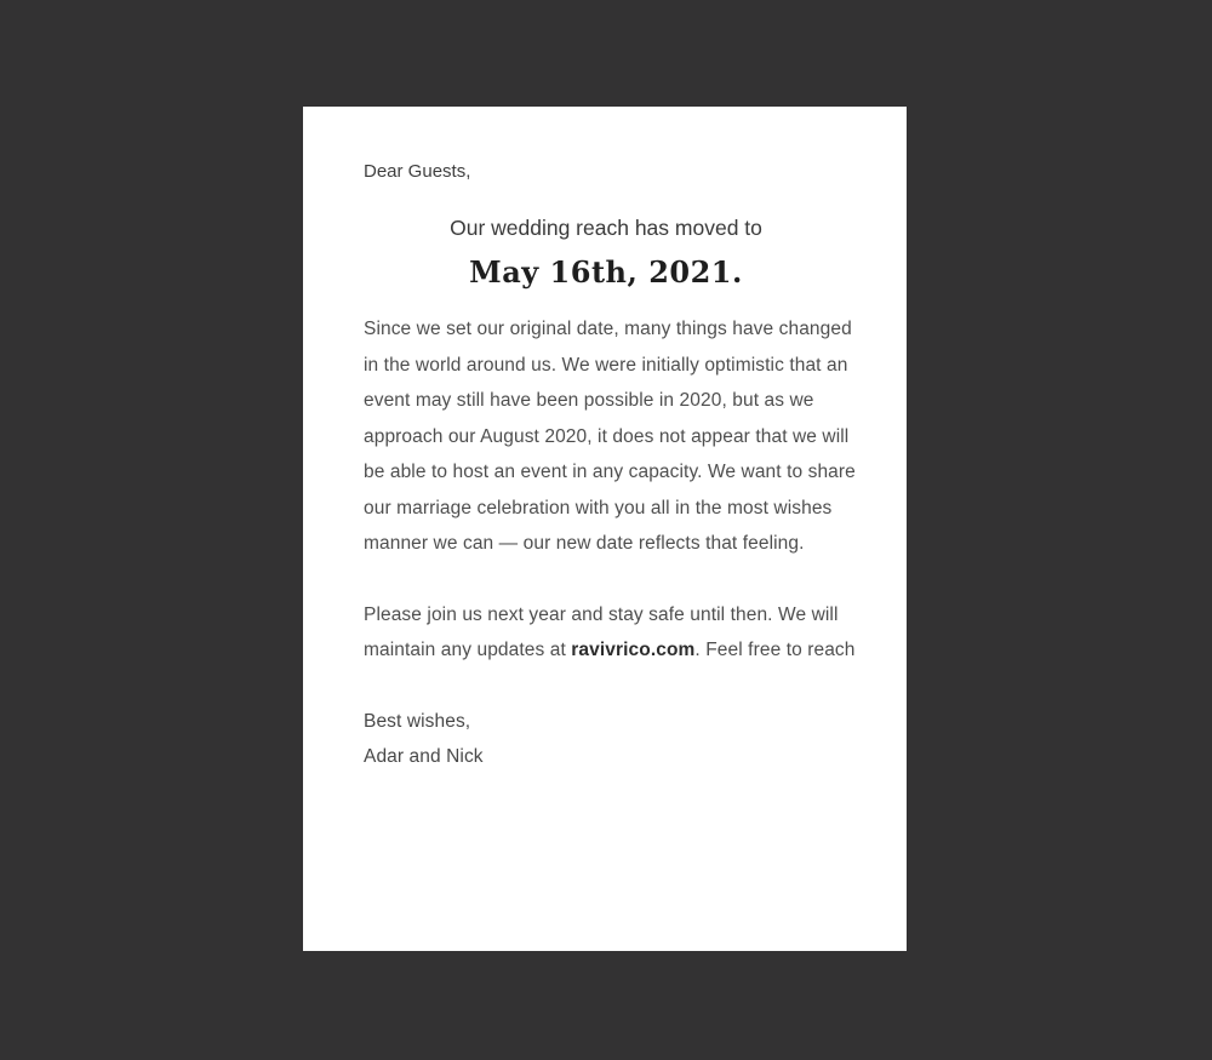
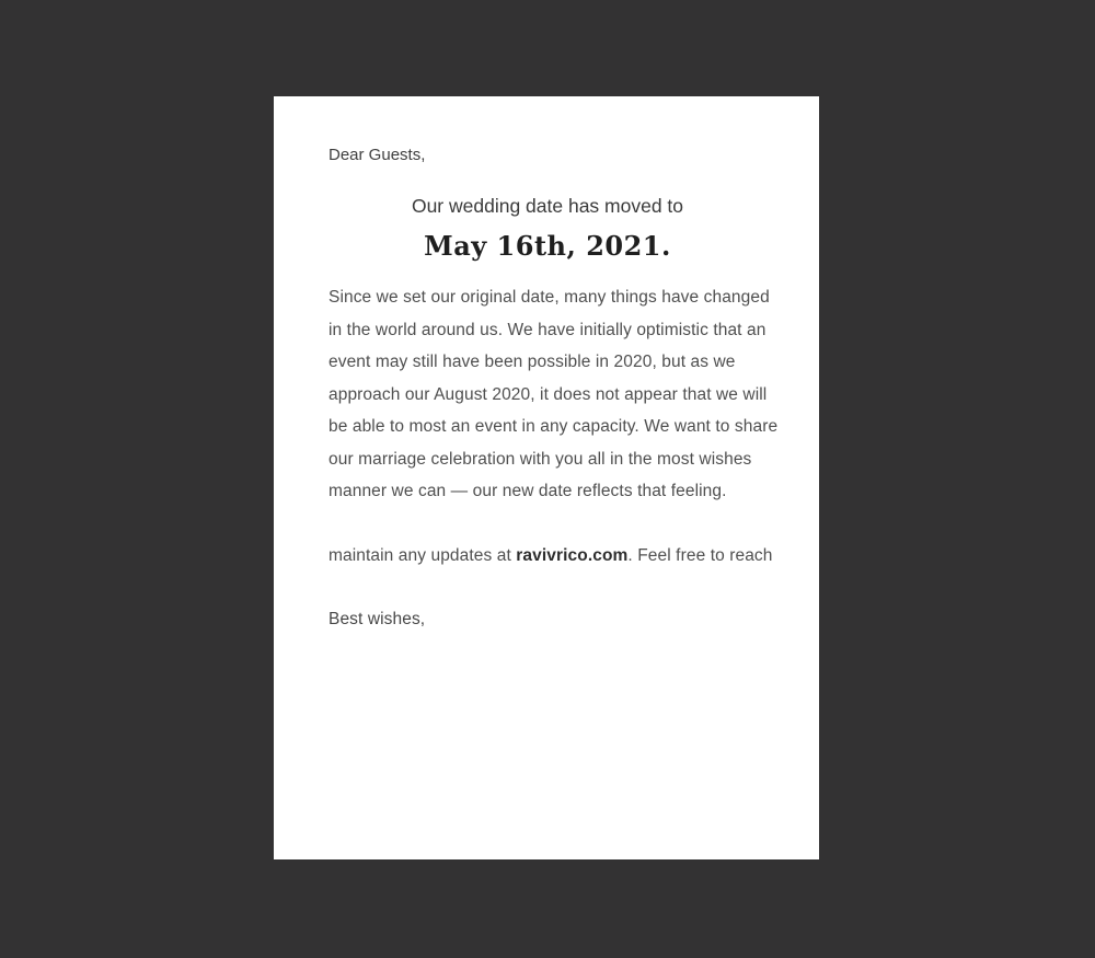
  Dear Guests,
- Our wedding reach has moved to
+ Our wedding date has moved to
  May 16th, 2021.
  Since we set our original date, many things have changed
- in the world around us. We were initially optimistic that an
+ in the world around us. We have initially optimistic that an
  event may still have been possible in 2020, but as we
  approach our August 2020, it does not appear that we will
- be able to host an event in any capacity. We want to share
+ be able to most an event in any capacity. We want to share
  our marriage celebration with you all in the most wishes
  manner we can — our new date reflects that feeling.
- Please join us next year and stay safe until then. We will
  maintain any updates at ravivrico.com. Feel free to reach
  Best wishes,
- Adar and Nick
